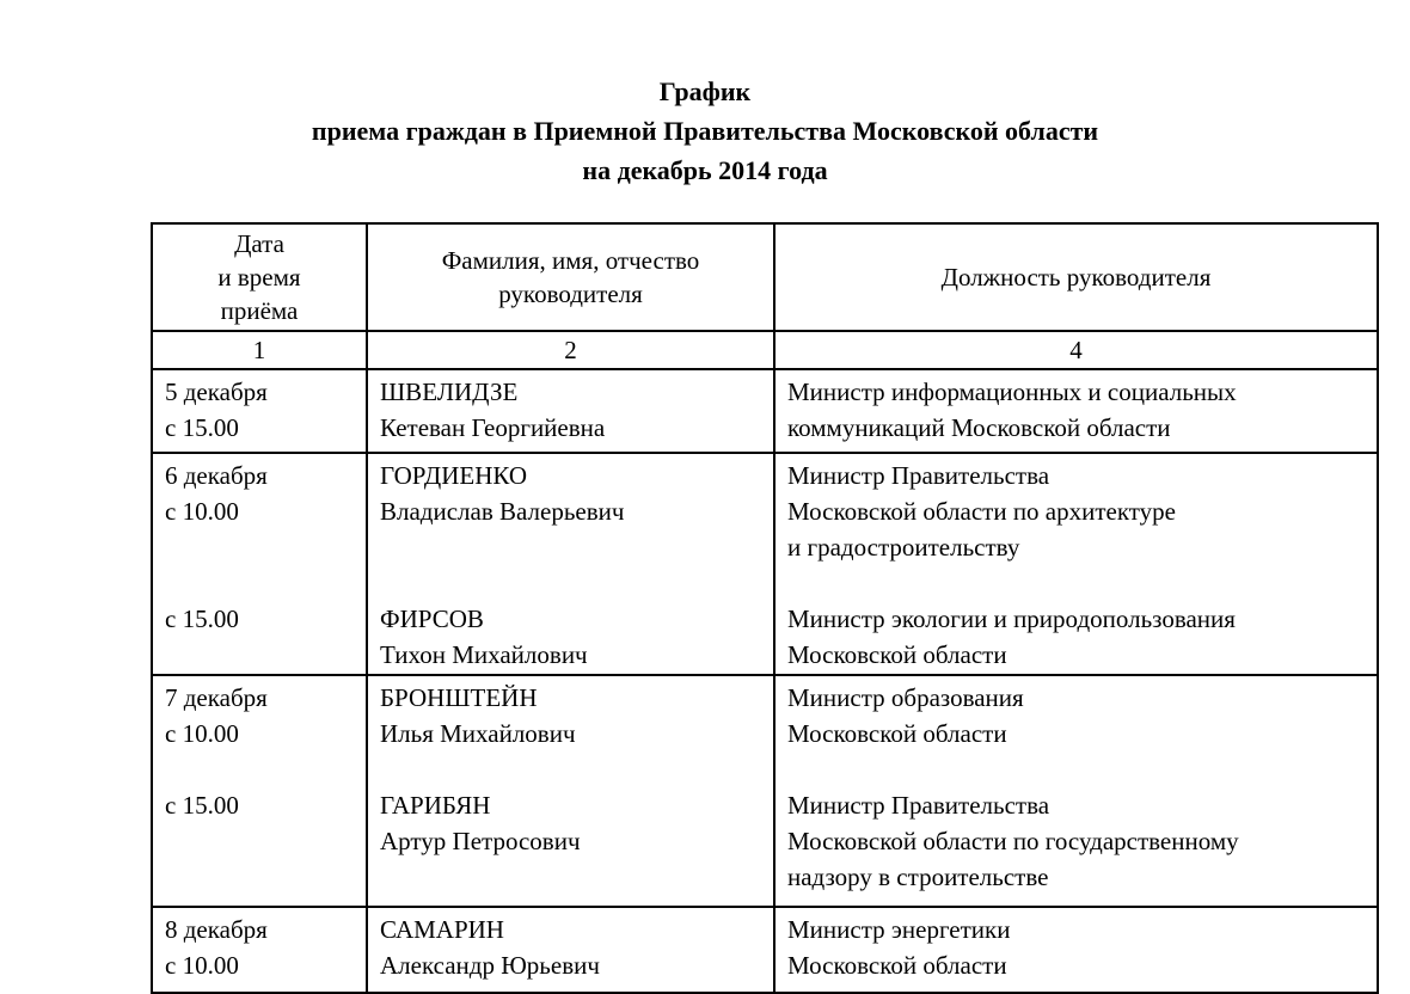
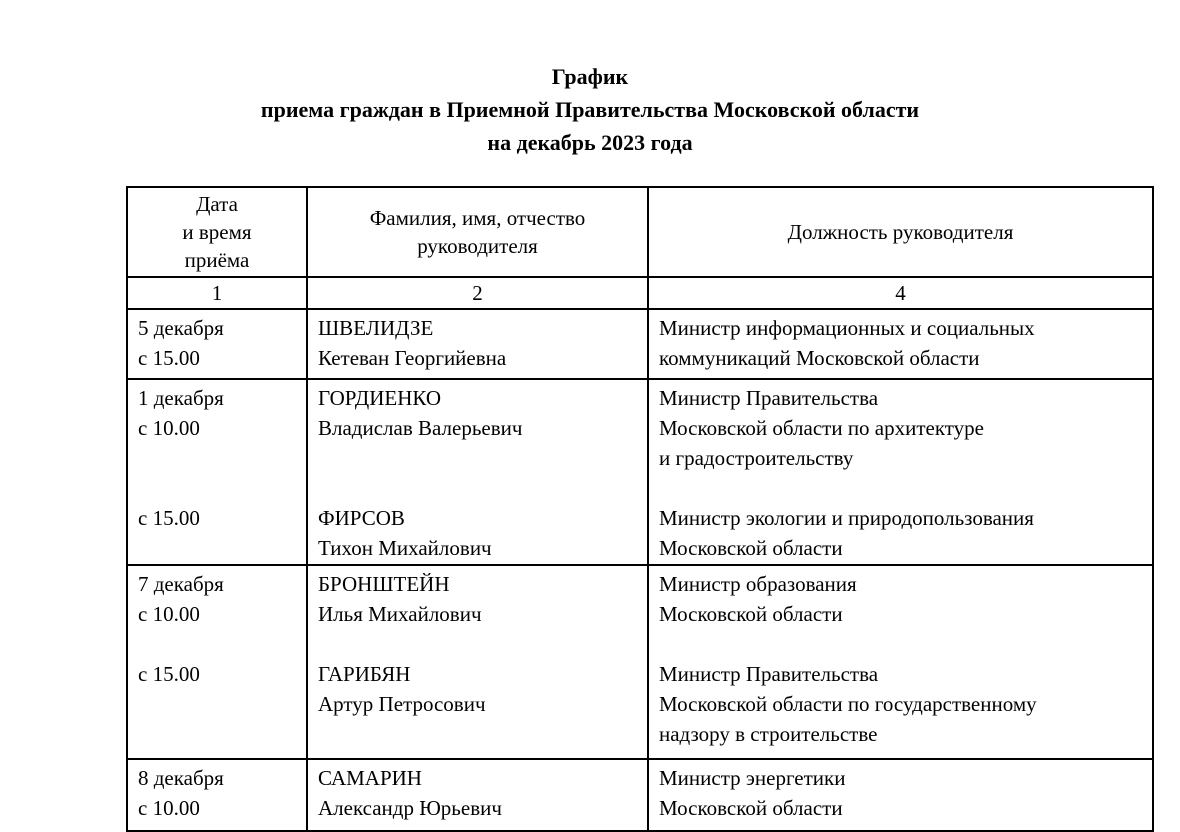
  График
  приема граждан в Приемной Правительства Московской области
- на декабрь 2014 года
+ на декабрь 2023 года
  Дата и время приёма	Фамилия, имя, отчество руководителя	Должность руководителя
  1	2	4
  5 декабря с 15.00	ШВЕЛИДЗЕ Кетеван Георгийевна	Министр информационных и социальных коммуникаций Московской области
- 6 декабря с 10.00 с 15.00	ГОРДИЕНКО Владислав Валерьевич ФИРСОВ Тихон Михайлович	Министр Правительства Московской области по архитектуре и градостроительству Министр экологии и природопользования Московской области
+ 1 декабря с 10.00 с 15.00	ГОРДИЕНКО Владислав Валерьевич ФИРСОВ Тихон Михайлович	Министр Правительства Московской области по архитектуре и градостроительству Министр экологии и природопользования Московской области
  7 декабря с 10.00 с 15.00	БРОНШТЕЙН Илья Михайлович ГАРИБЯН Артур Петросович	Министр образования Московской области Министр Правительства Московской области по государственному надзору в строительстве
  8 декабря с 10.00	САМАРИН Александр Юрьевич	Министр энергетики Московской области
